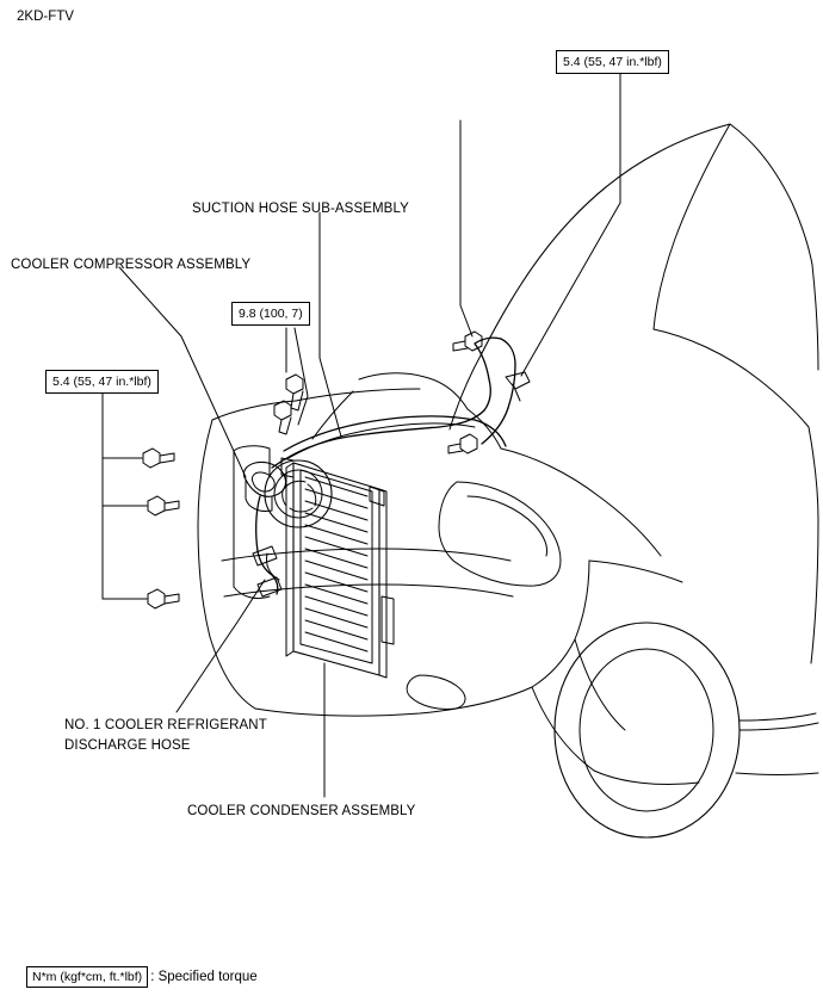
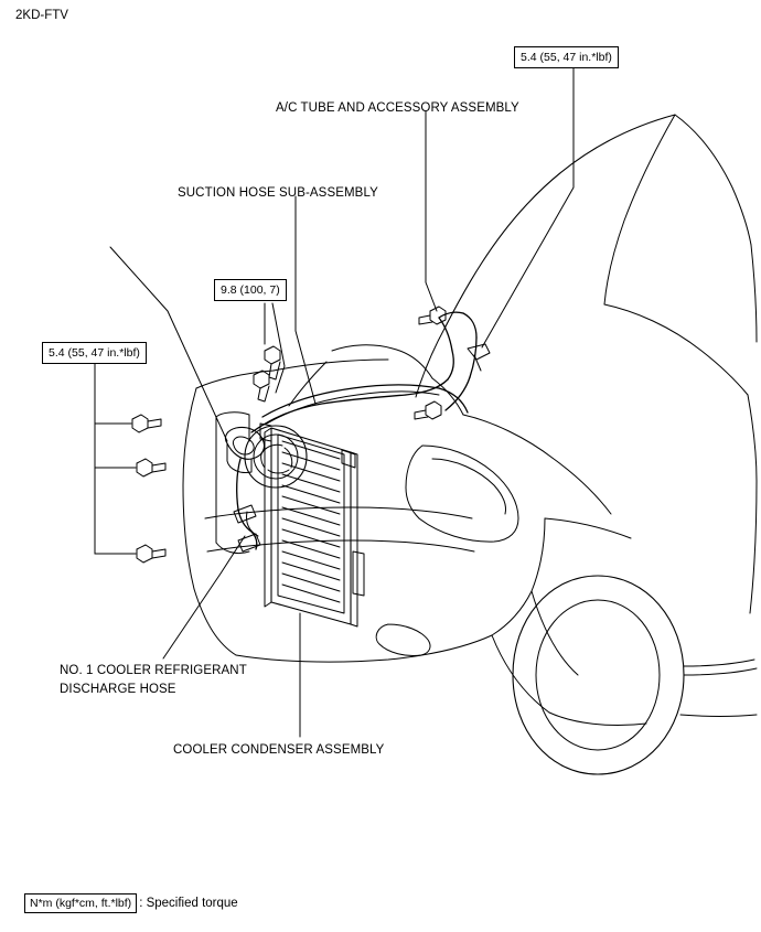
  2KD-FTV
+ A/C TUBE AND ACCESSORY ASSEMBLY
  SUCTION HOSE SUB-ASSEMBLY
- COOLER COMPRESSOR ASSEMBLY
  NO. 1 COOLER REFRIGERANT
  DISCHARGE HOSE
  COOLER CONDENSER ASSEMBLY
  5.4 (55, 47 in.*lbf)
  9.8 (100, 7)
  5.4 (55, 47 in.*lbf)
  N*m (kgf*cm, ft.*lbf) : Specified torque
